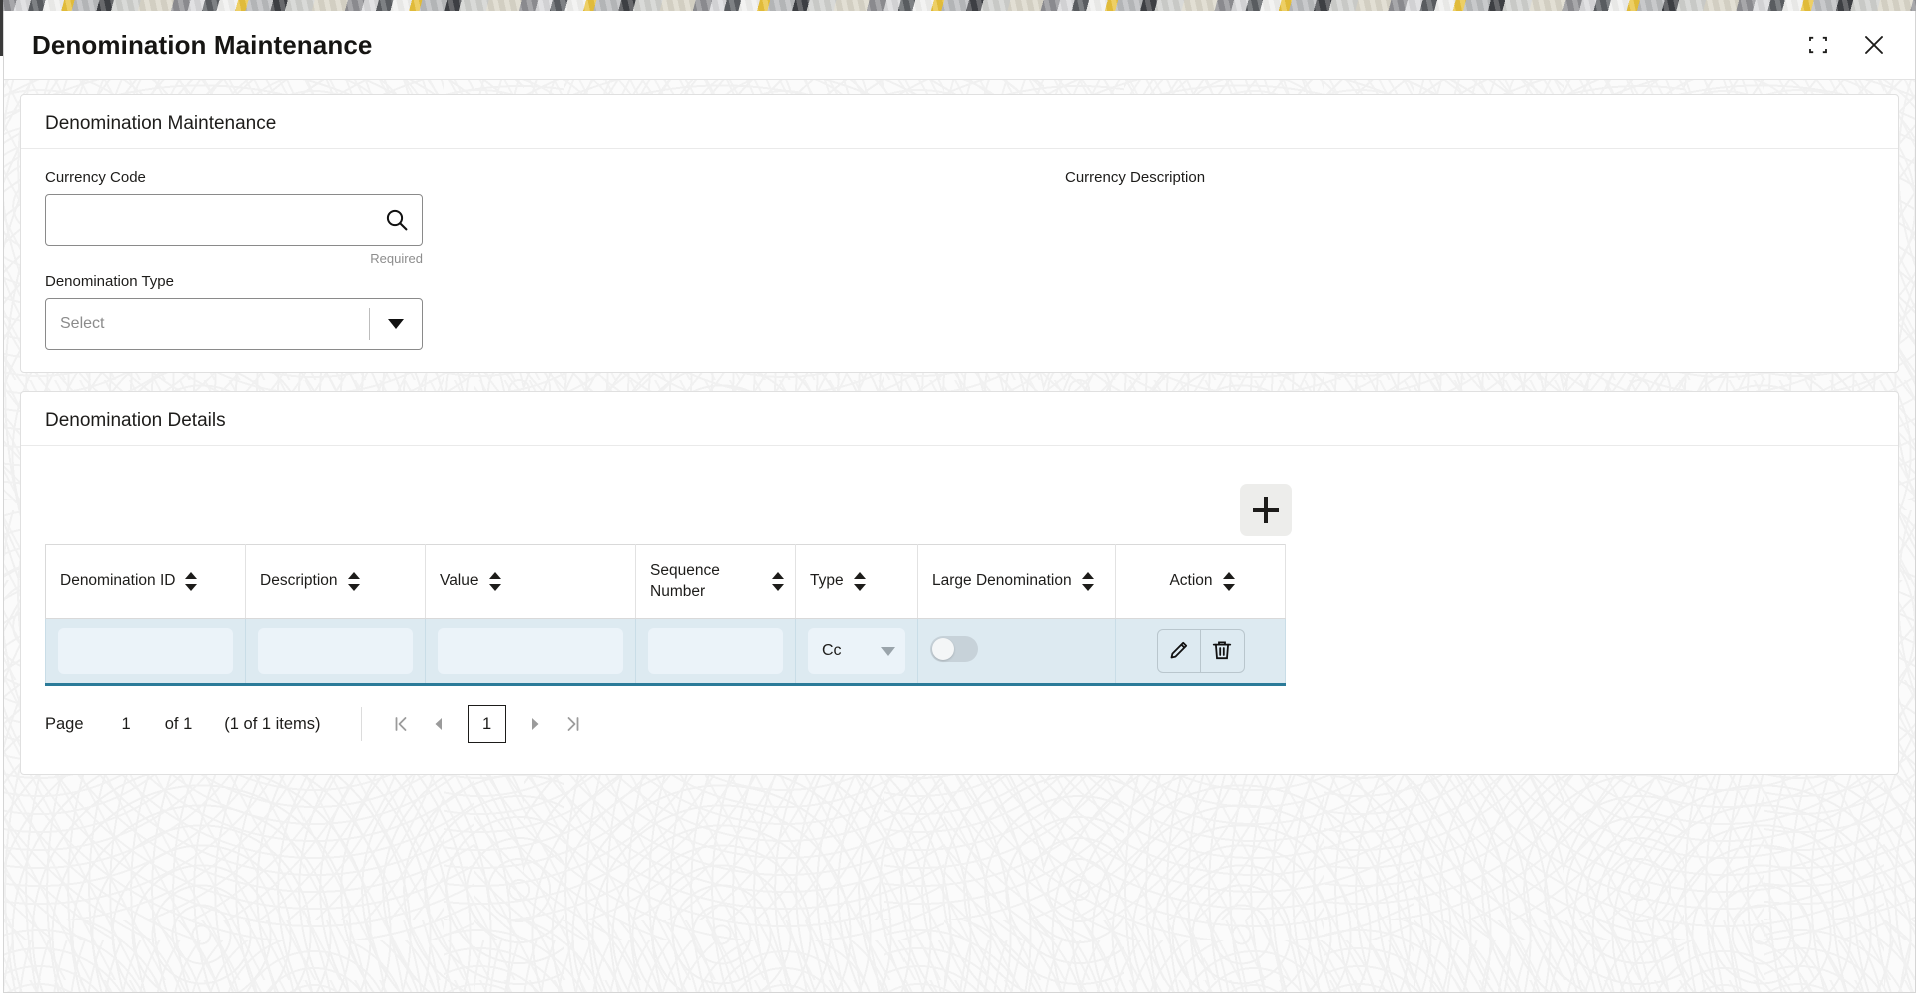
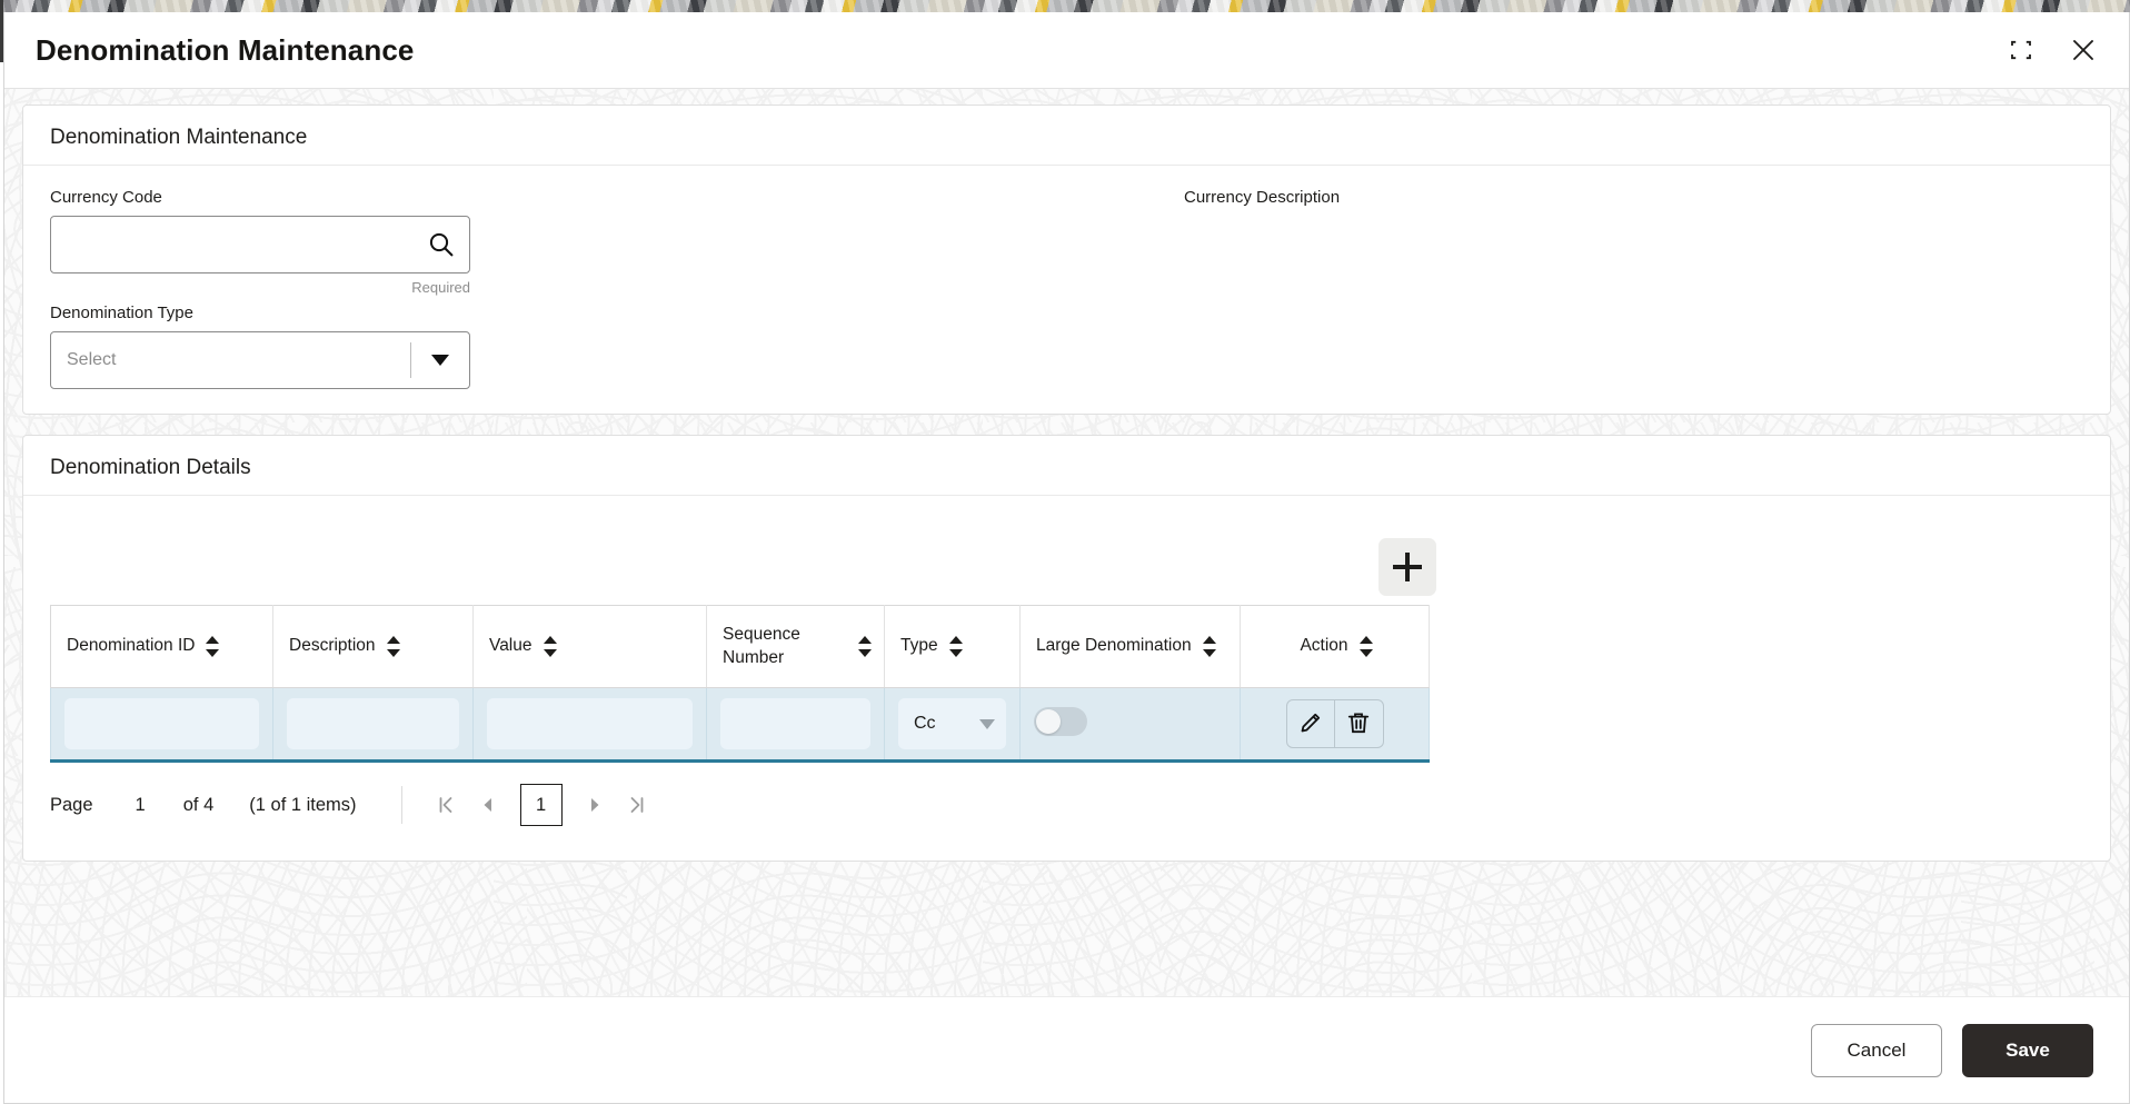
  Denomination Maintenance
  Denomination Maintenance
  Currency Code
  Required
  Denomination Type
  Select
  Currency Description
  Denomination Details
  Denomination ID	Description	Value	Sequence Number	Type	Large Denomination	Action
  				Cc
  Page
  1
- of 1
+ of 4
  (1 of 1 items)
  1
+ Cancel
+ Save
